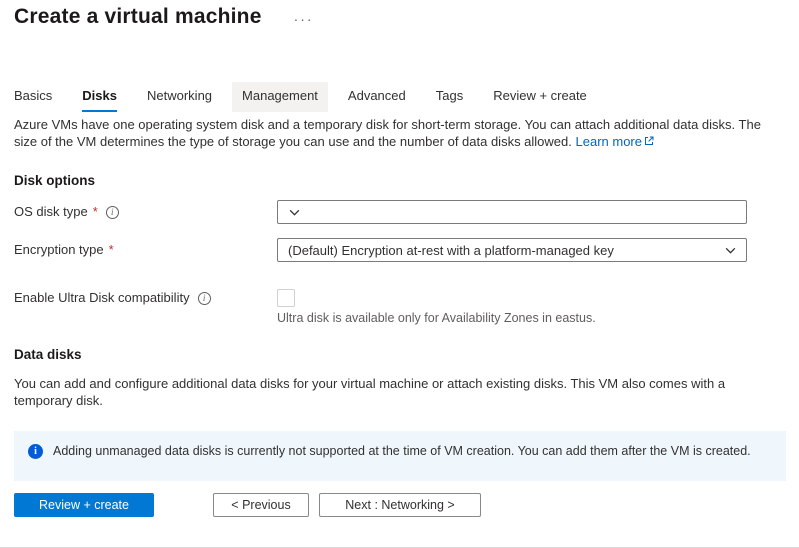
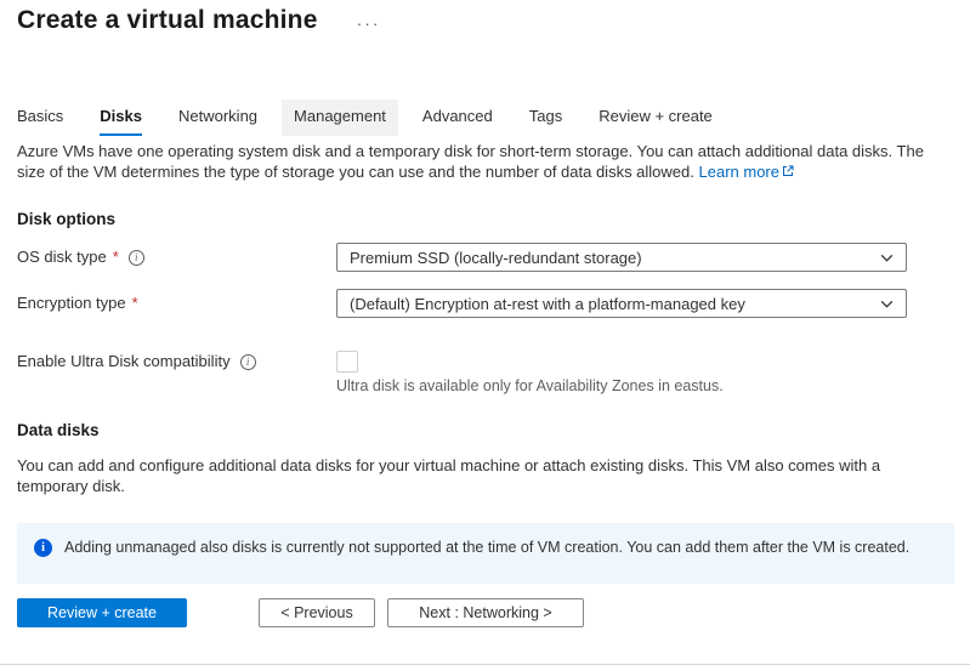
  Create a virtual machine
  ···
  Basics
  Disks
  Networking
  Management
  Advanced
  Tags
  Review + create
  Azure VMs have one operating system disk and a temporary disk for short-term storage. You can attach additional data disks. The size of the VM determines the type of storage you can use and the number of data disks allowed. Learn more
  Disk options
  OS disk type
  *
  i
+ Premium SSD (locally-redundant storage)
  Encryption type
  *
  (Default) Encryption at-rest with a platform-managed key
  Enable Ultra Disk compatibility
  i
  Ultra disk is available only for Availability Zones in eastus.
  Data disks
  You can add and configure additional data disks for your virtual machine or attach existing disks. This VM also comes with a temporary disk.
  i
- Adding unmanaged data disks is currently not supported at the time of VM creation. You can add them after the VM is created.
+ Adding unmanaged also disks is currently not supported at the time of VM creation. You can add them after the VM is created.
  Review + create
  < Previous
  Next : Networking >
